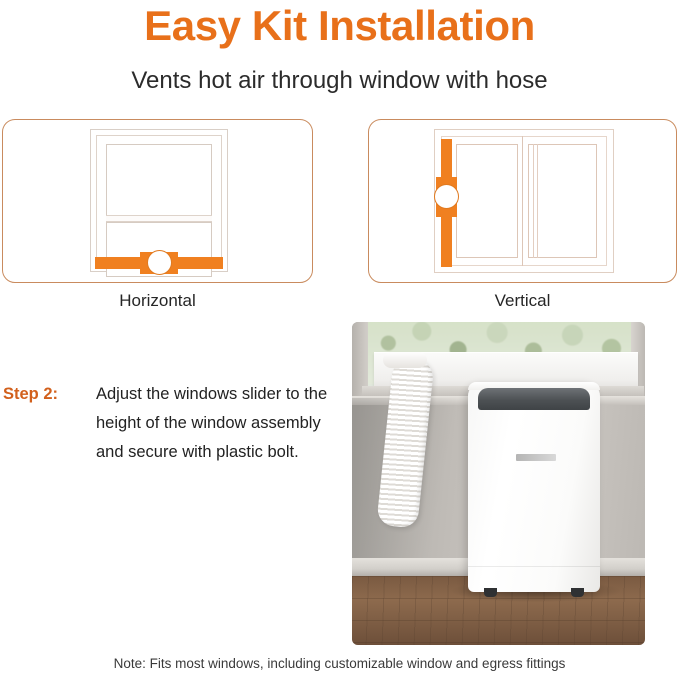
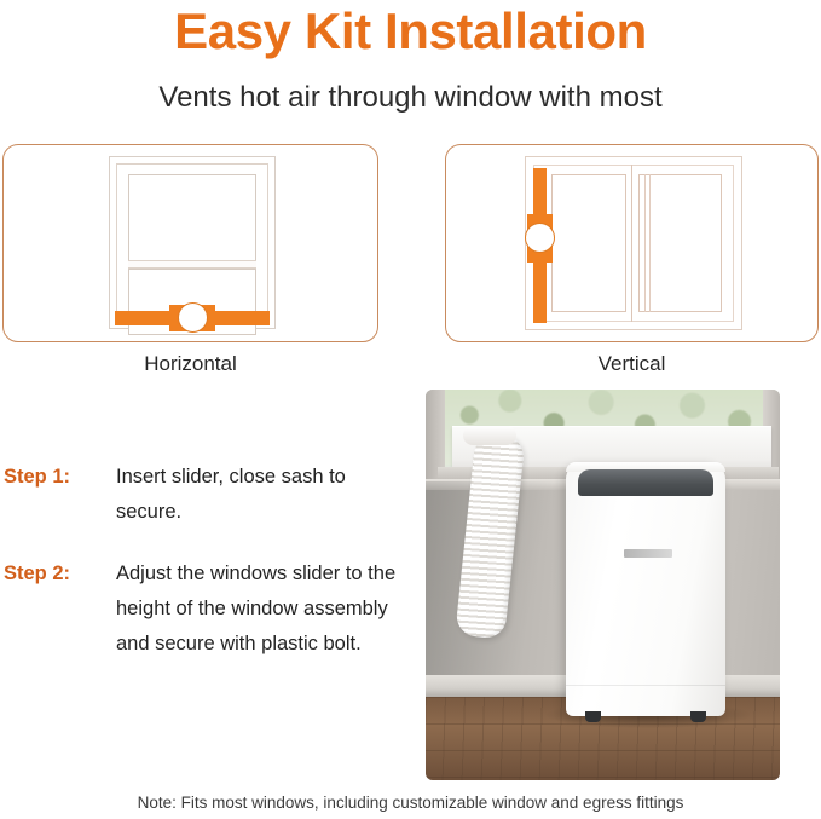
  Easy Kit Installation
- Vents hot air through window with hose
+ Vents hot air through window with most
  Horizontal
  Vertical
+ Step 1:
+ Insert slider, close sash to secure.
  Step 2:
  Adjust the windows slider to the height of the window assembly and secure with plastic bolt.
  Note: Fits most windows, including customizable window and egress fittings
